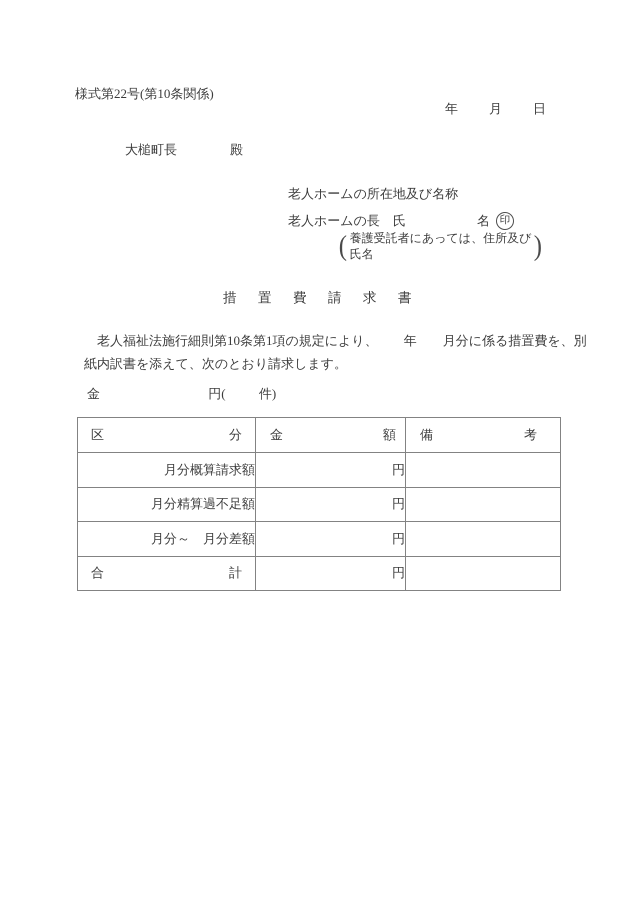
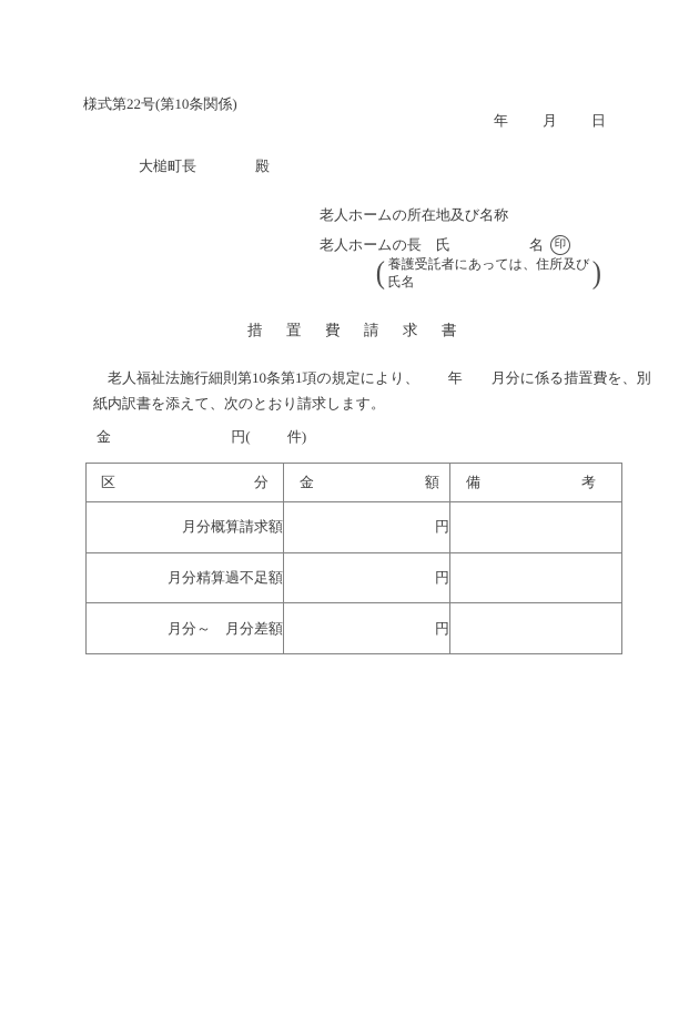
  様式第22号(第10条関係)
  年
  月
  日
  大槌町長
  殿
  老人ホームの所在地及び名称
  老人ホームの長 氏
  名
  印
  (
  養護受託者にあっては、住所及び
  氏名
  )
  措置費請求書
  老人福祉法施行細則第10条第1項の規定により、 年 月分に係る措置費を、別
  紙内訳書を添えて、次のとおり請求します。
  金 円( 件)
  区 分	金 額	備 考
  月分概算請求額	円
  月分精算過不足額	円
  月分～ 月分差額	円
- 合 計	円
